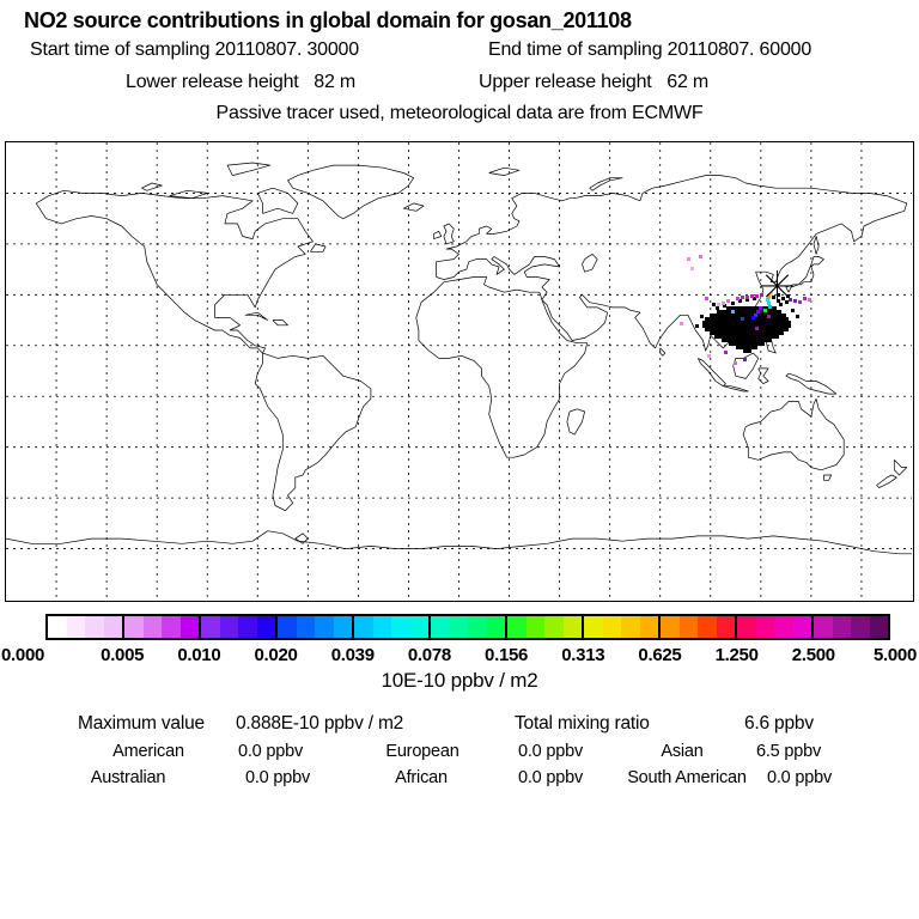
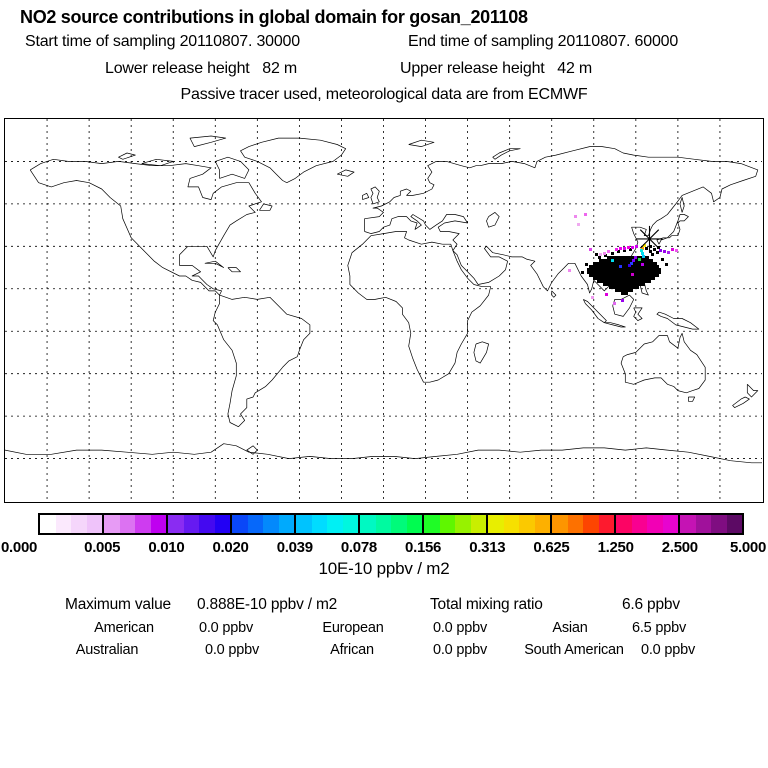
  NO2 source contributions in global domain for gosan_201108
  Start time of sampling 20110807. 30000
  End time of sampling 20110807. 60000
  Lower release height 82 m
- Upper release height 62 m
+ Upper release height 42 m
  Passive tracer used, meteorological data are from ECMWF
  0.000
  0.005
  0.010
  0.020
  0.039
  0.078
  0.156
  0.313
  0.625
  1.250
  2.500
  5.000
  10E-10 ppbv / m2
  Maximum value
  0.888E-10 ppbv / m2
  Total mixing ratio
  6.6 ppbv
  American
  0.0 ppbv
  European
  0.0 ppbv
  Asian
  6.5 ppbv
  Australian
  0.0 ppbv
  African
  0.0 ppbv
  South American
  0.0 ppbv
